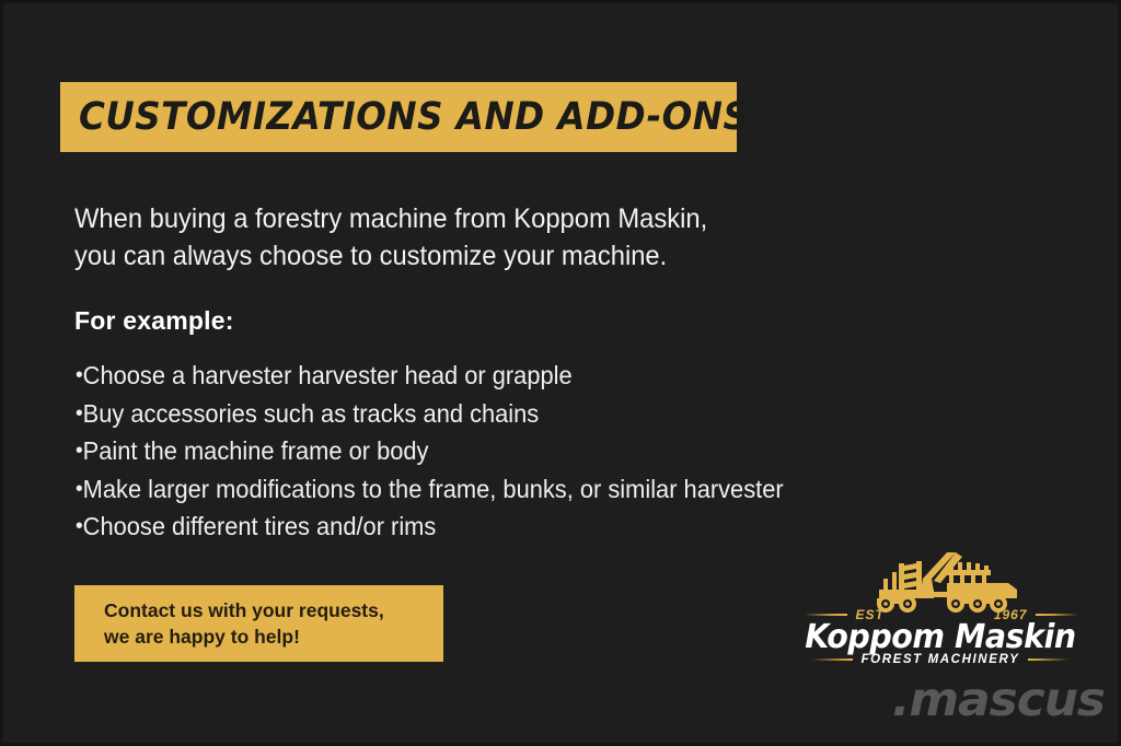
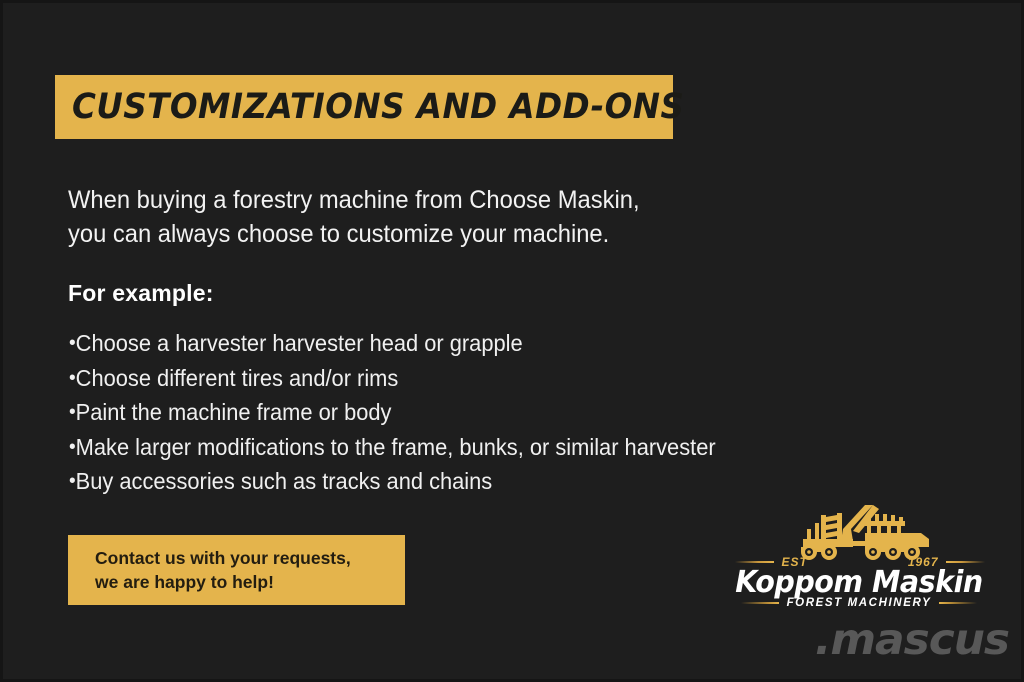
  CUSTOMIZATIONS AND ADD-ONS
- When buying a forestry machine from Koppom Maskin,
+ When buying a forestry machine from Choose Maskin,
  you can always choose to customize your machine.
  For example:
  •Choose a harvester harvester head or grapple
- •Buy accessories such as tracks and chains
+ •Choose different tires and/or rims
  •Paint the machine frame or body
  •Make larger modifications to the frame, bunks, or similar harvester
- •Choose different tires and/or rims
+ •Buy accessories such as tracks and chains
  Contact us with your requests,
  we are happy to help!
  EST
  1967
  Koppom Maskin
  FOREST MACHINERY
  .mascus
